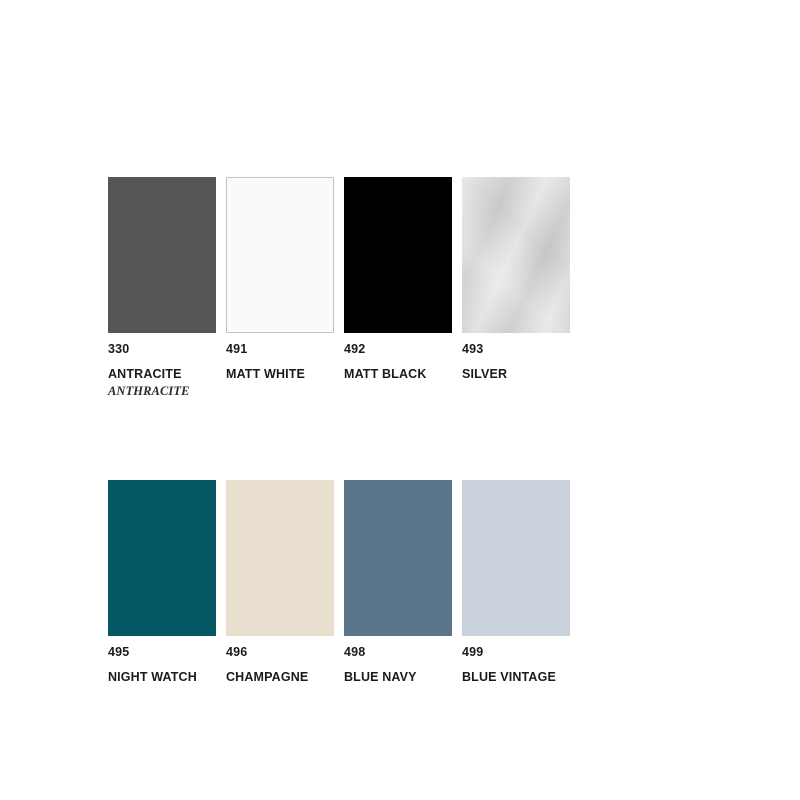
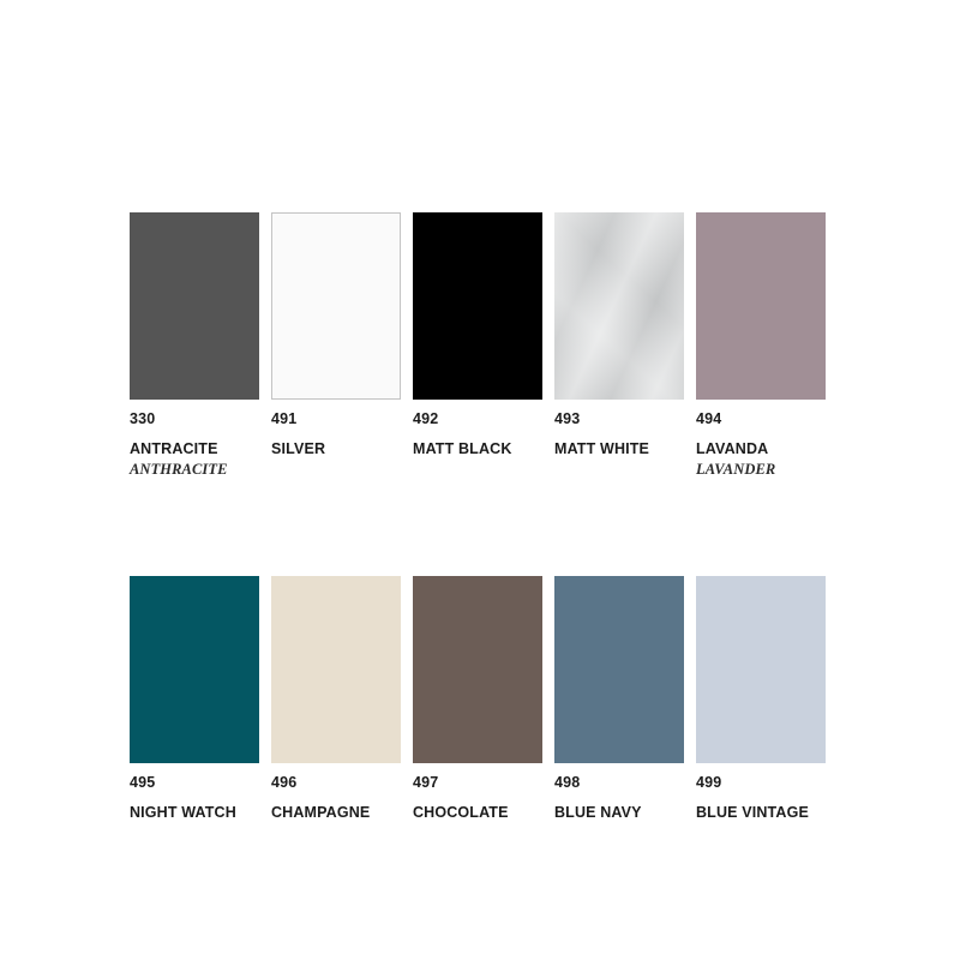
  330
  ANTRACITE
  ANTHRACITE
  491
- MATT WHITE
+ SILVER
  492
  MATT BLACK
  493
- SILVER
+ MATT WHITE
+ 494
+ LAVANDA
+ LAVANDER
  495
  NIGHT WATCH
  496
  CHAMPAGNE
+ 497
+ CHOCOLATE
  498
  BLUE NAVY
  499
  BLUE VINTAGE
